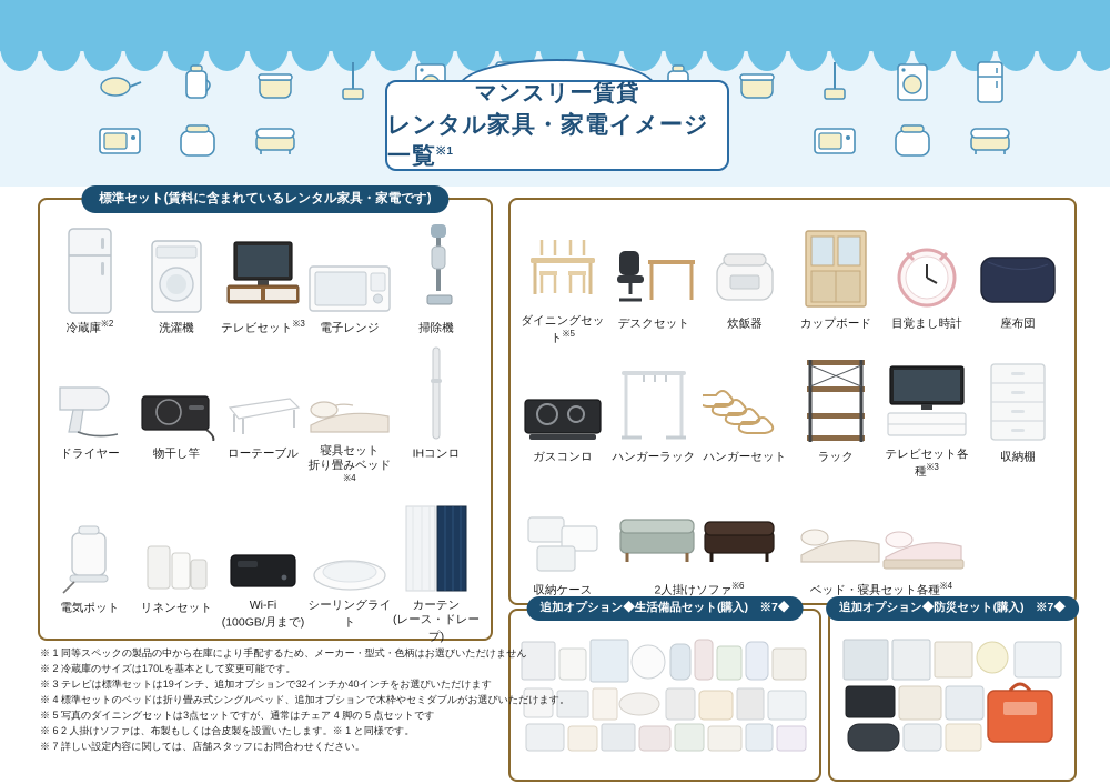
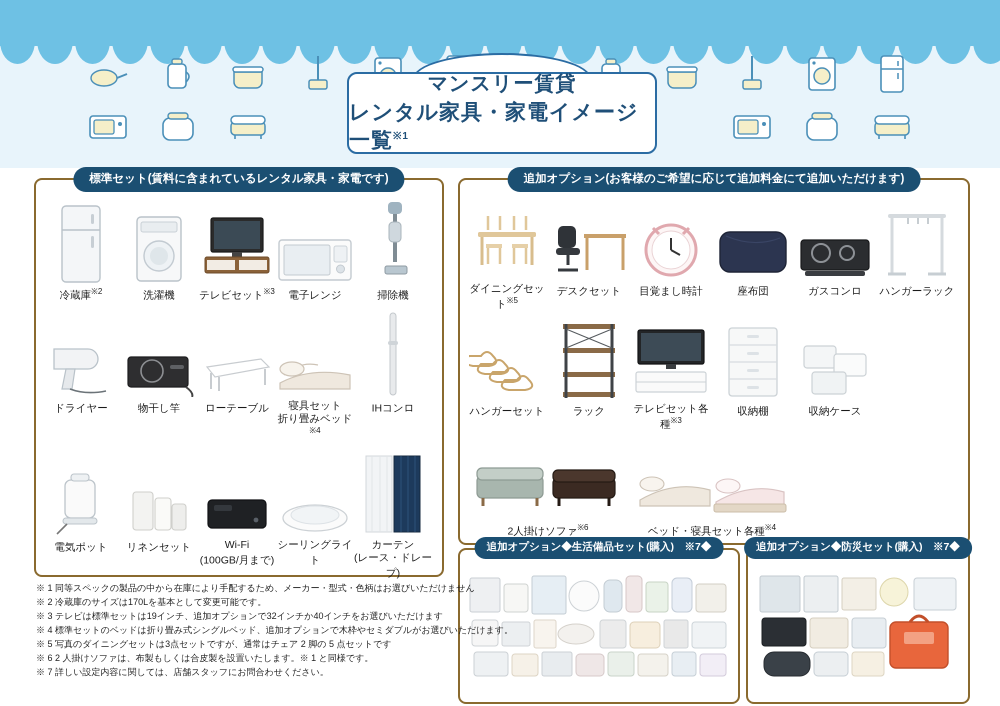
  マンスリー賃貸
  レンタル家具・家電イメージ一覧※1
  標準セット(賃料に含まれているレンタル家具・家電です)
  冷蔵庫※2
  洗濯機
  テレビセット※3
  電子レンジ
  掃除機
  ドライヤー
  物干し竿
  ローテーブル
  寝具セット
  折り畳みベッド※4
  IHコンロ
  電気ポット
  リネンセット
  Wi-Fi
  (100GB/月まで)
  シーリングライト
  カーテン
  (レース・ドレープ)
+ 追加オプション(お客様のご希望に応じて追加料金にて追加いただけます)
  ダイニングセット※5
  デスクセット
- 炊飯器
- カップボード
  目覚まし時計
  座布団
  ガスコンロ
  ハンガーラック
  ハンガーセット
  ラック
  テレビセット各種※3
  収納棚
  収納ケース
  2人掛けソファ※6
  ベッド・寝具セット各種※4
  追加オプション◆生活備品セット(購入) ※7◆
  追加オプション◆防災セット(購入) ※7◆
  ※ 1 同等スペックの製品の中から在庫により手配するため、メーカー・型式・色柄はお選びいただけません
  ※ 2 冷蔵庫のサイズは170Lを基本として変更可能です。
  ※ 3 テレビは標準セットは19インチ、追加オプションで32インチか40インチをお選びいただけます
  ※ 4 標準セットのベッドは折り畳み式シングルベッド、追加オプションで木枠やセミダブルがお選びいただけます。
- ※ 5 写真のダイニングセットは3点セットですが、通常はチェア 4 脚の 5 点セットです
+ ※ 5 写真のダイニングセットは3点セットですが、通常はチェア 2 脚の 5 点セットです
  ※ 6 2 人掛けソファは、布製もしくは合皮製を設置いたします。※ 1 と同様です。
  ※ 7 詳しい設定内容に関しては、店舗スタッフにお問合わせください。
